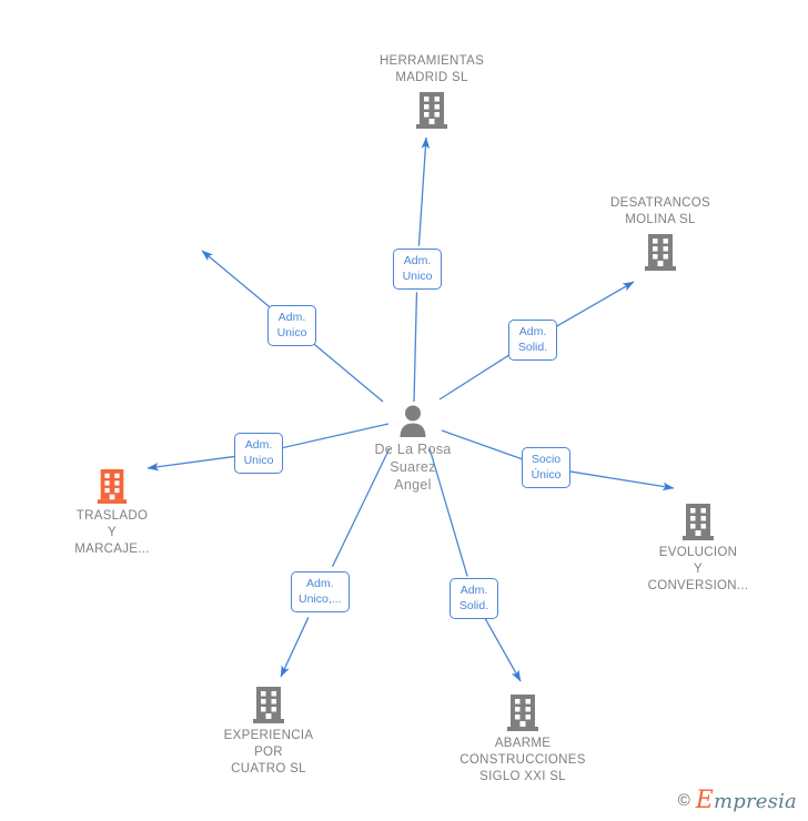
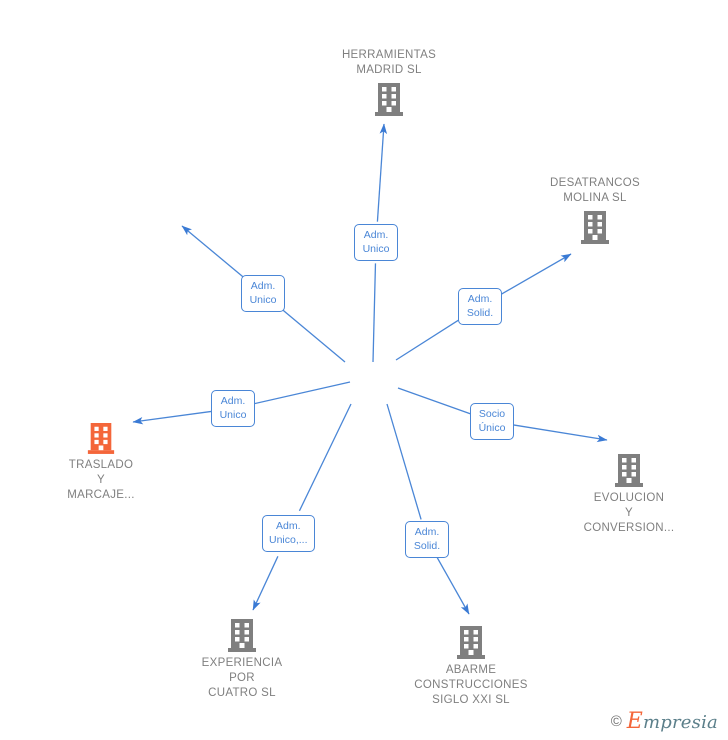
  HERRAMIENTAS
  MADRID SL
  DESATRANCOS
  MOLINA SL
  TRASLADO
  Y
  MARCAJE...
  EVOLUCION
  Y
  CONVERSION...
  EXPERIENCIA
  POR
  CUATRO SL
  ABARME
  CONSTRUCCIONES
  SIGLO XXI SL
- De La Rosa
- Suarez
- Angel
  Adm.
  Unico
  Adm.
  Unico
  Adm.
  Solid.
  Adm.
  Unico
  Socio
  Único
  Adm.
  Unico,...
  Adm.
  Solid.
  ©
  Empresia
